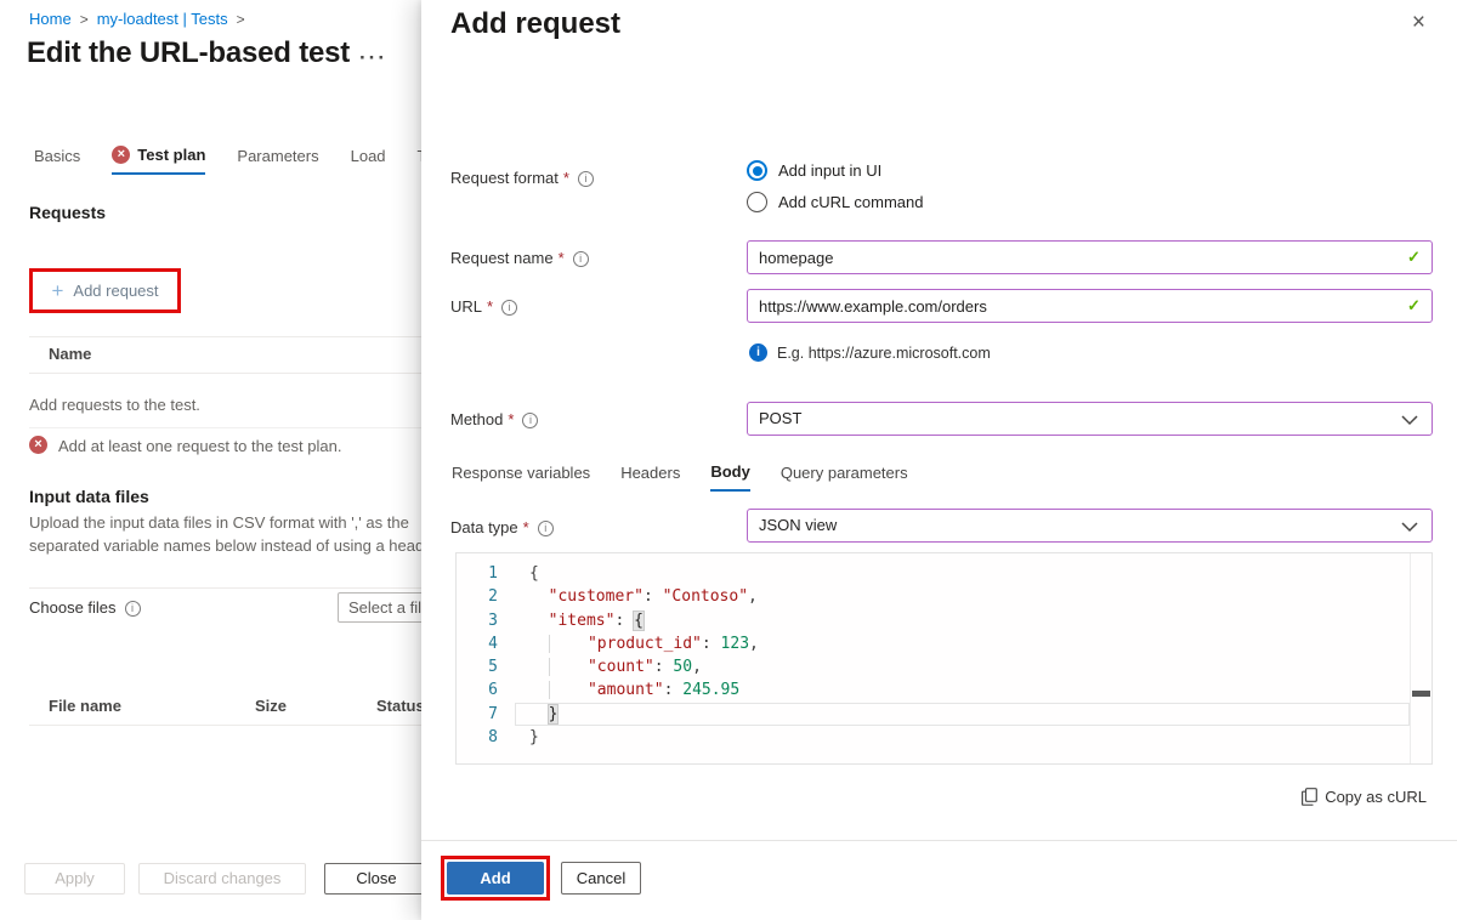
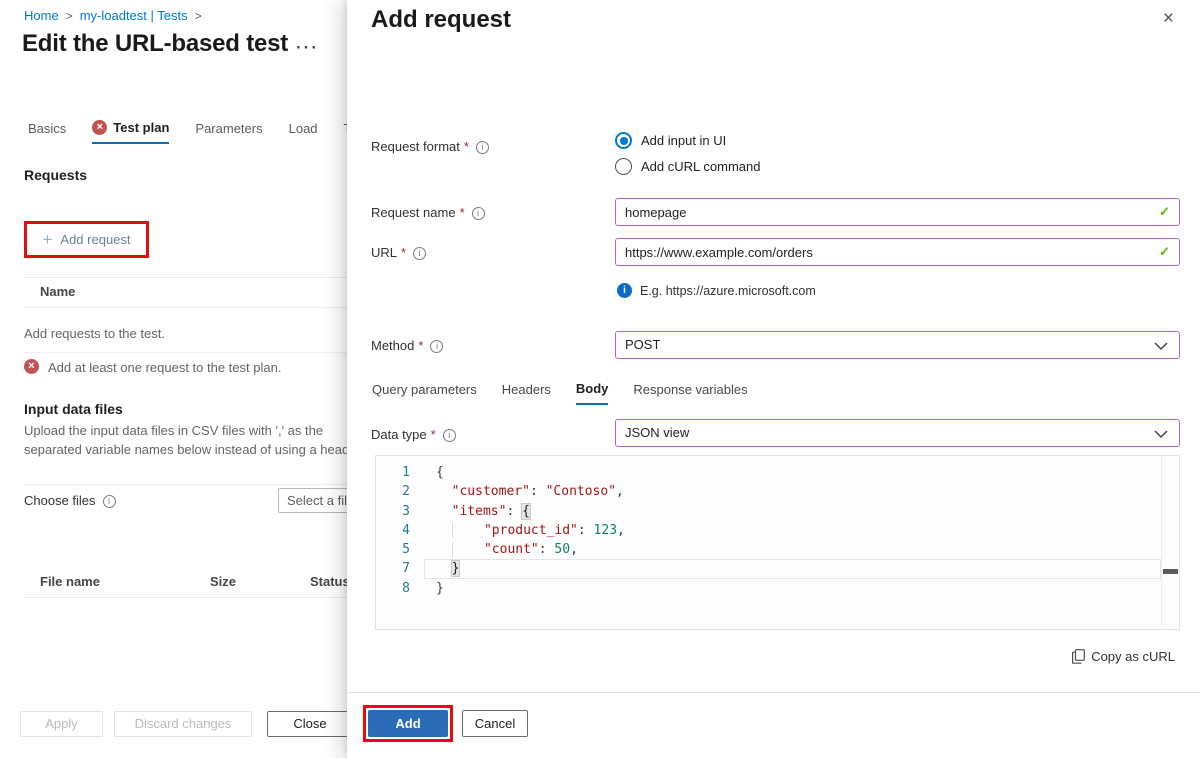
  Home
  >
  my-loadtest | Tests
  >
  Edit the URL-based test
  Basics
  Test plan
  Parameters
  Load
  Requests
  Add request
  Name
  Add requests to the test.
  Add at least one request to the test plan.
  Input data files
- Upload the input data files in CSV format with ',' as the
+ Upload the input data files in CSV files with ',' as the
  separated variable names below instead of using a head
  Choose files
  Select a fil
  File name
  Size
  Statu
  Apply
  Discard changes
  Close
  Add request
  Request format *
  Add input in UI
  Add cURL command
  Request name *
  homepage
  URL *
  https://www.example.com/orders
  E.g. https://azure.microsoft.com
  Method *
  POST
- Response variables
+ Query parameters
  Headers
  Body
- Query parameters
+ Response variables
  Data type *
  JSON view
  1
  {
  2
  "customer": "Contoso",
  3
  "items": {
  4
  "product_id": 123,
  5
  "count": 50,
- 6
- "amount": 245.95
  7
  }
  8
  }
  Copy as cURL
  Add
  Cancel
